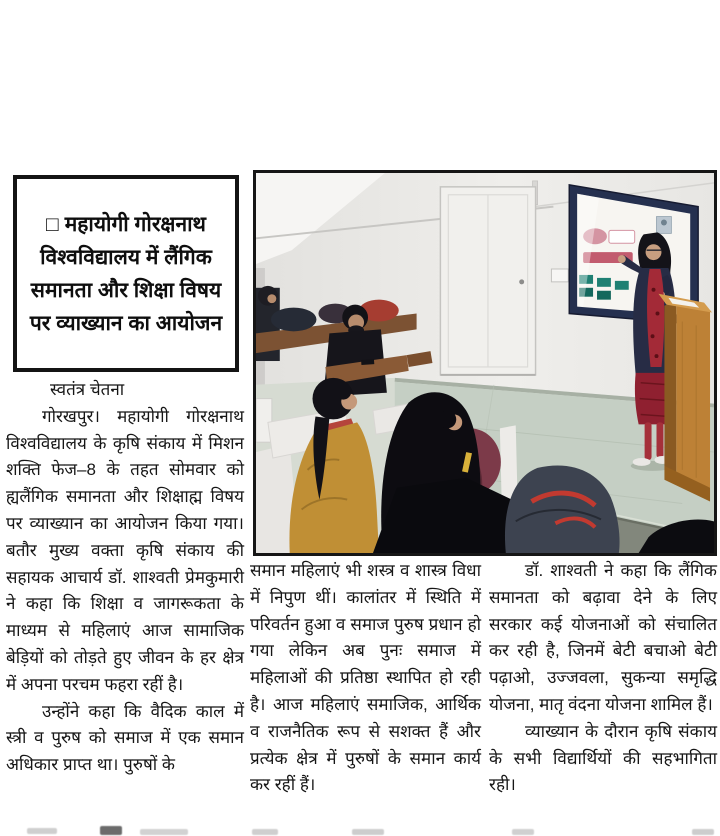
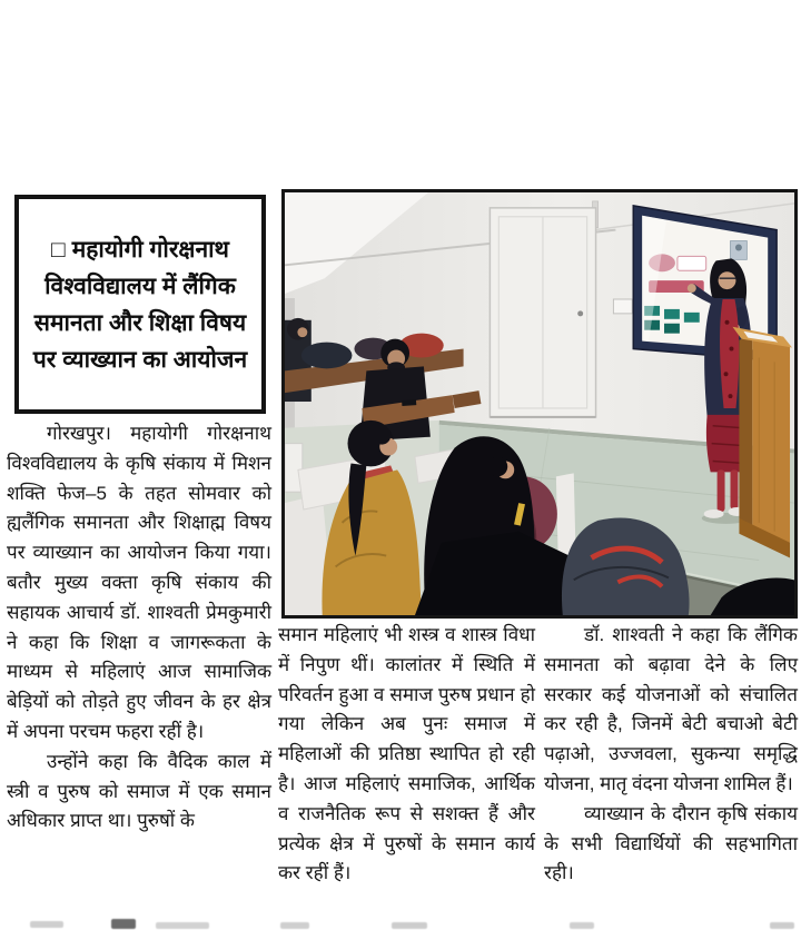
  □ महायोगी गोरक्षनाथ विश्वविद्यालय में लैंगिक समानता और शिक्षा विषय पर व्याख्यान का आयोजन
- स्वतंत्र चेतना
- गोरखपुर। महायोगी गोरक्षनाथ विश्वविद्यालय के कृषि संकाय में मिशन शक्ति फेज–8 के तहत सोमवार को ह्यलैंगिक समानता और शिक्षाह्म विषय पर व्याख्यान का आयोजन किया गया। बतौर मुख्य वक्ता कृषि संकाय की सहायक आचार्य डॉ. शाश्वती प्रेमकुमारी ने कहा कि शिक्षा व जागरूकता के माध्यम से महिलाएं आज सामाजिक बेड़ियों को तोड़ते हुए जीवन के हर क्षेत्र में अपना परचम फहरा रहीं है।
+ गोरखपुर। महायोगी गोरक्षनाथ विश्वविद्यालय के कृषि संकाय में मिशन शक्ति फेज–5 के तहत सोमवार को ह्यलैंगिक समानता और शिक्षाह्म विषय पर व्याख्यान का आयोजन किया गया। बतौर मुख्य वक्ता कृषि संकाय की सहायक आचार्य डॉ. शाश्वती प्रेमकुमारी ने कहा कि शिक्षा व जागरूकता के माध्यम से महिलाएं आज सामाजिक बेड़ियों को तोड़ते हुए जीवन के हर क्षेत्र में अपना परचम फहरा रहीं है।
  उन्होंने कहा कि वैदिक काल में स्त्री व पुरुष को समाज में एक समान अधिकार प्राप्त था। पुरुषों के
  समान महिलाएं भी शस्त्र व शास्त्र विधा में निपुण थीं। कालांतर में स्थिति में परिवर्तन हुआ व समाज पुरुष प्रधान हो गया लेकिन अब पुनः समाज में महिलाओं की प्रतिष्ठा स्थापित हो रही है। आज महिलाएं समाजिक, आर्थिक व राजनैतिक रूप से सशक्त हैं और प्रत्येक क्षेत्र में पुरुषों के समान कार्य कर रहीं हैं।
  डॉ. शाश्वती ने कहा कि लैंगिक समानता को बढ़ावा देने के लिए सरकार कई योजनाओं को संचालित कर रही है, जिनमें बेटी बचाओ बेटी पढ़ाओ, उज्जवला, सुकन्या समृद्धि योजना, मातृ वंदना योजना शामिल हैं।
  व्याख्यान के दौरान कृषि संकाय के सभी विद्यार्थियों की सहभागिता रही।
